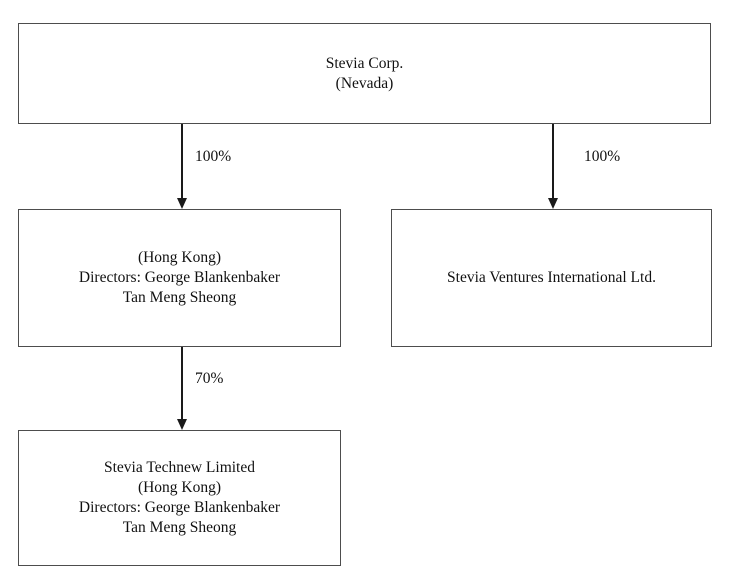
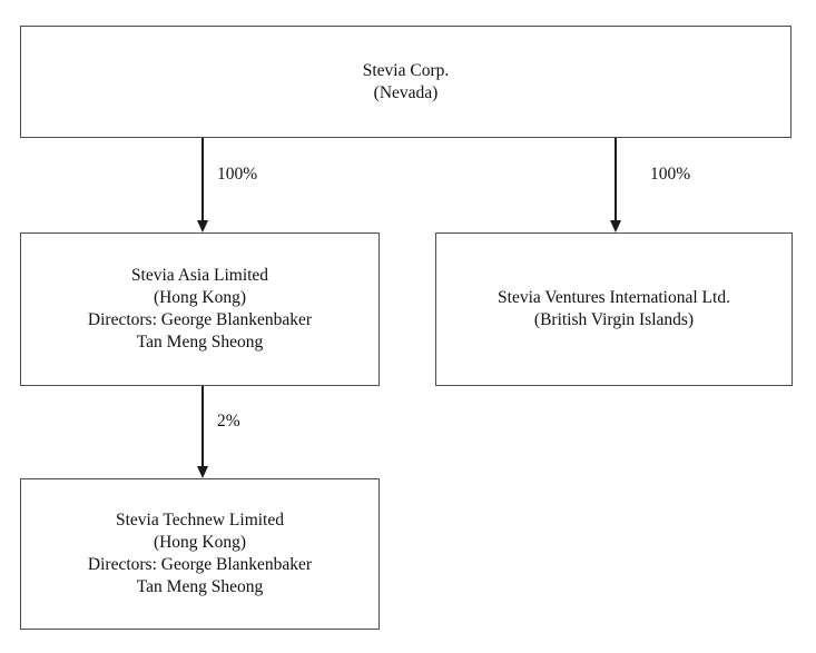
  Stevia Corp.
  (Nevada)
  100%
  100%
+ Stevia Asia Limited
  (Hong Kong)
  Directors: George Blankenbaker
  Tan Meng Sheong
  Stevia Ventures International Ltd.
+ (British Virgin Islands)
- 70%
+ 2%
  Stevia Technew Limited
  (Hong Kong)
  Directors: George Blankenbaker
  Tan Meng Sheong
